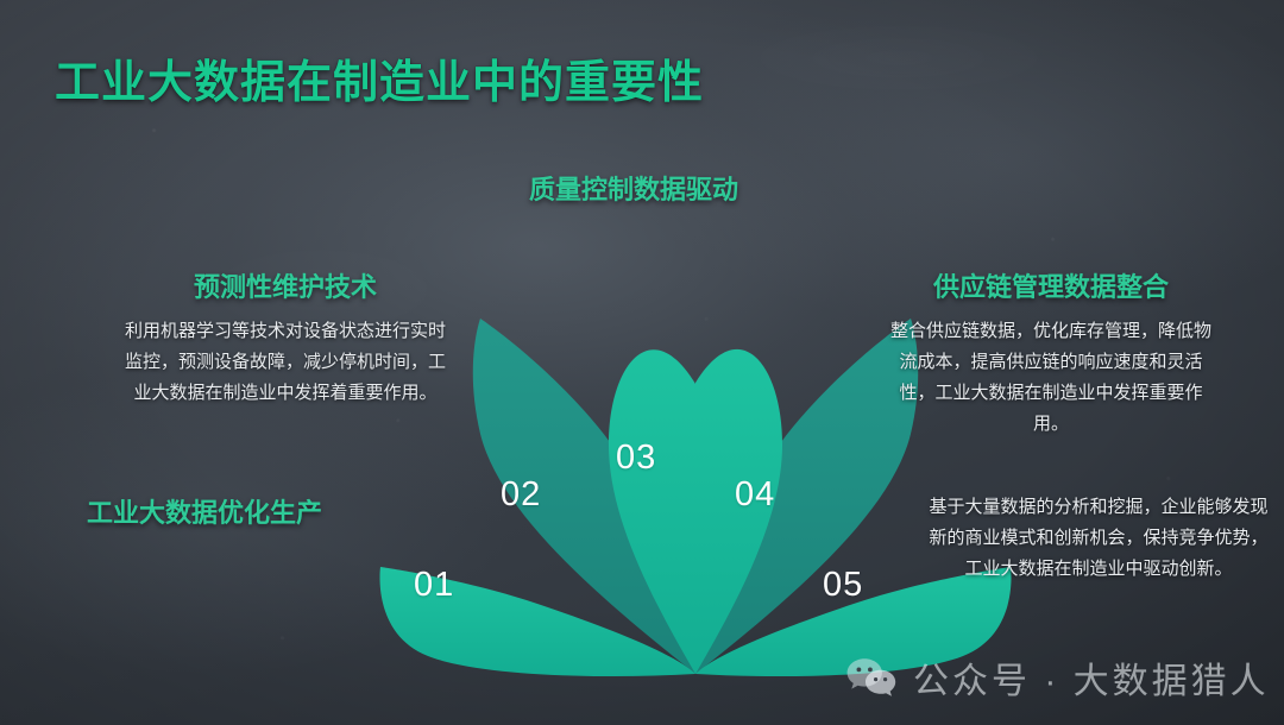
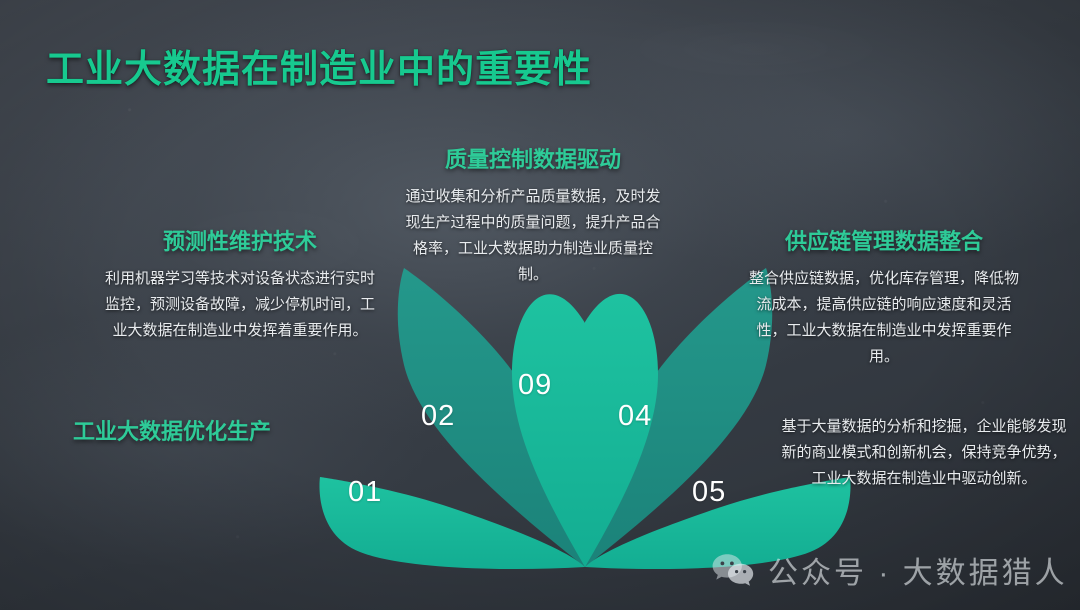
  工业大数据在制造业中的重要性
  01
  02
- 03
+ 09
  04
  05
  质量控制数据驱动
+ 通过收集和分析产品质量数据，及时发现生产过程中的质量问题，提升产品合格率，工业大数据助力制造业质量控制。
  预测性维护技术
  利用机器学习等技术对设备状态进行实时监控，预测设备故障，减少停机时间，工业大数据在制造业中发挥着重要作用。
  供应链管理数据整合
  整合供应链数据，优化库存管理，降低物流成本，提高供应链的响应速度和灵活性，工业大数据在制造业中发挥重要作用。
  工业大数据优化生产
  基于大量数据的分析和挖掘，企业能够发现新的商业模式和创新机会，保持竞争优势，工业大数据在制造业中驱动创新。
  公众号 · 大数据猎人
